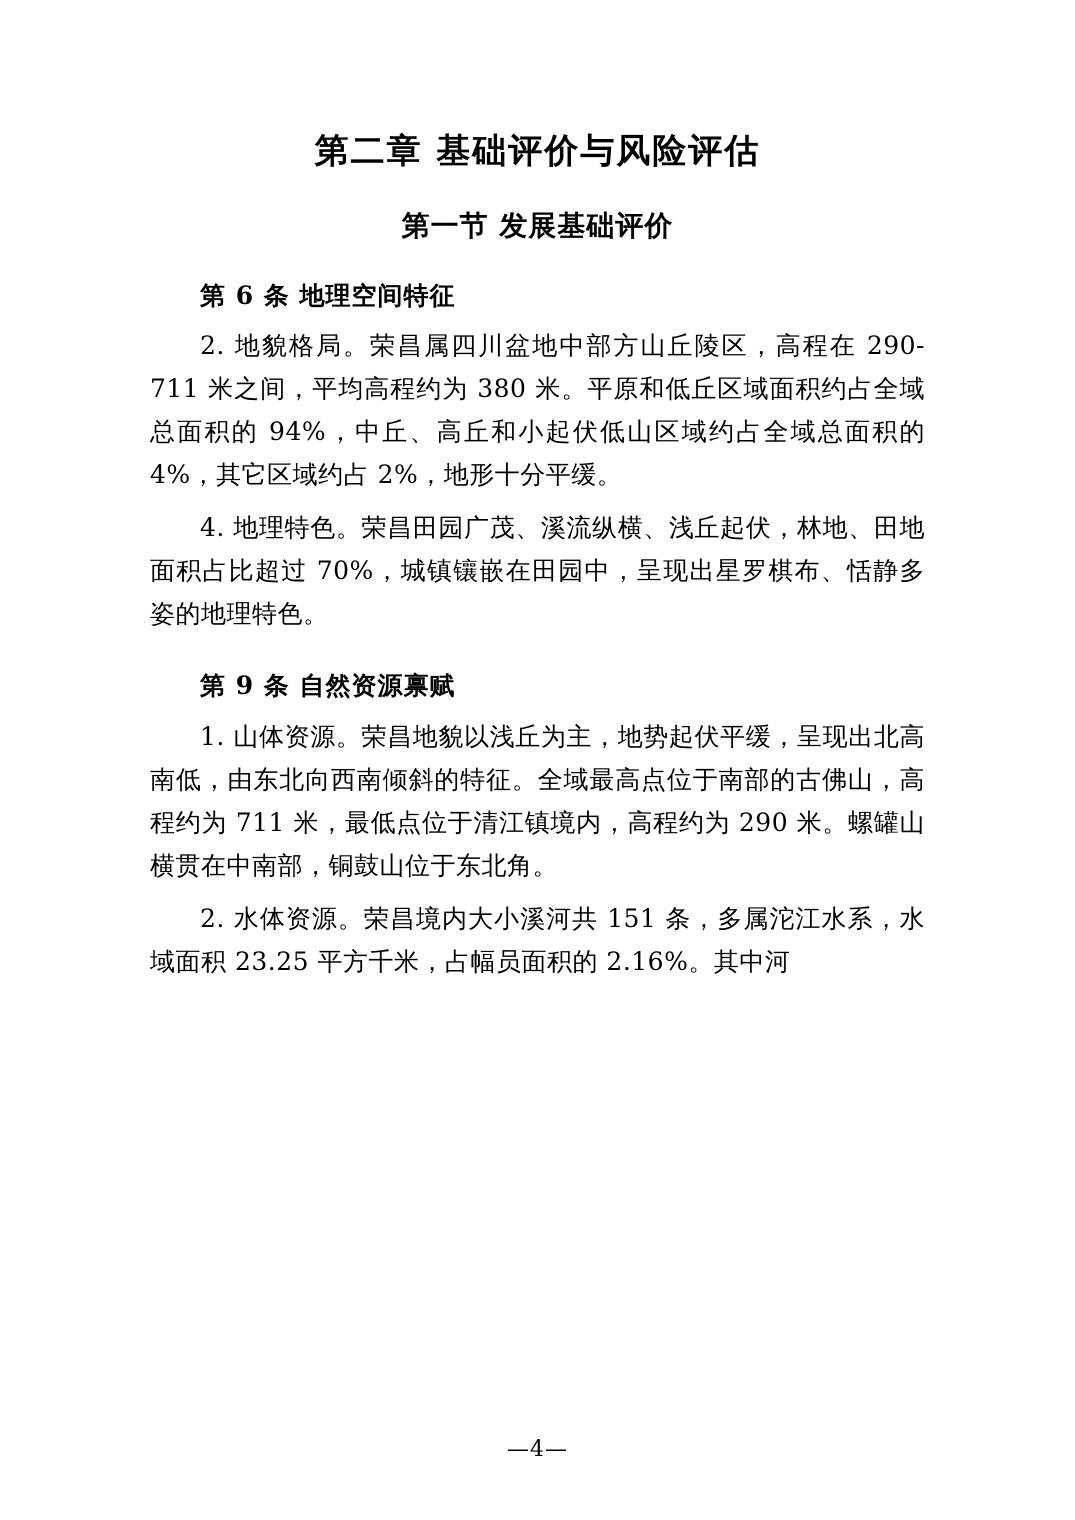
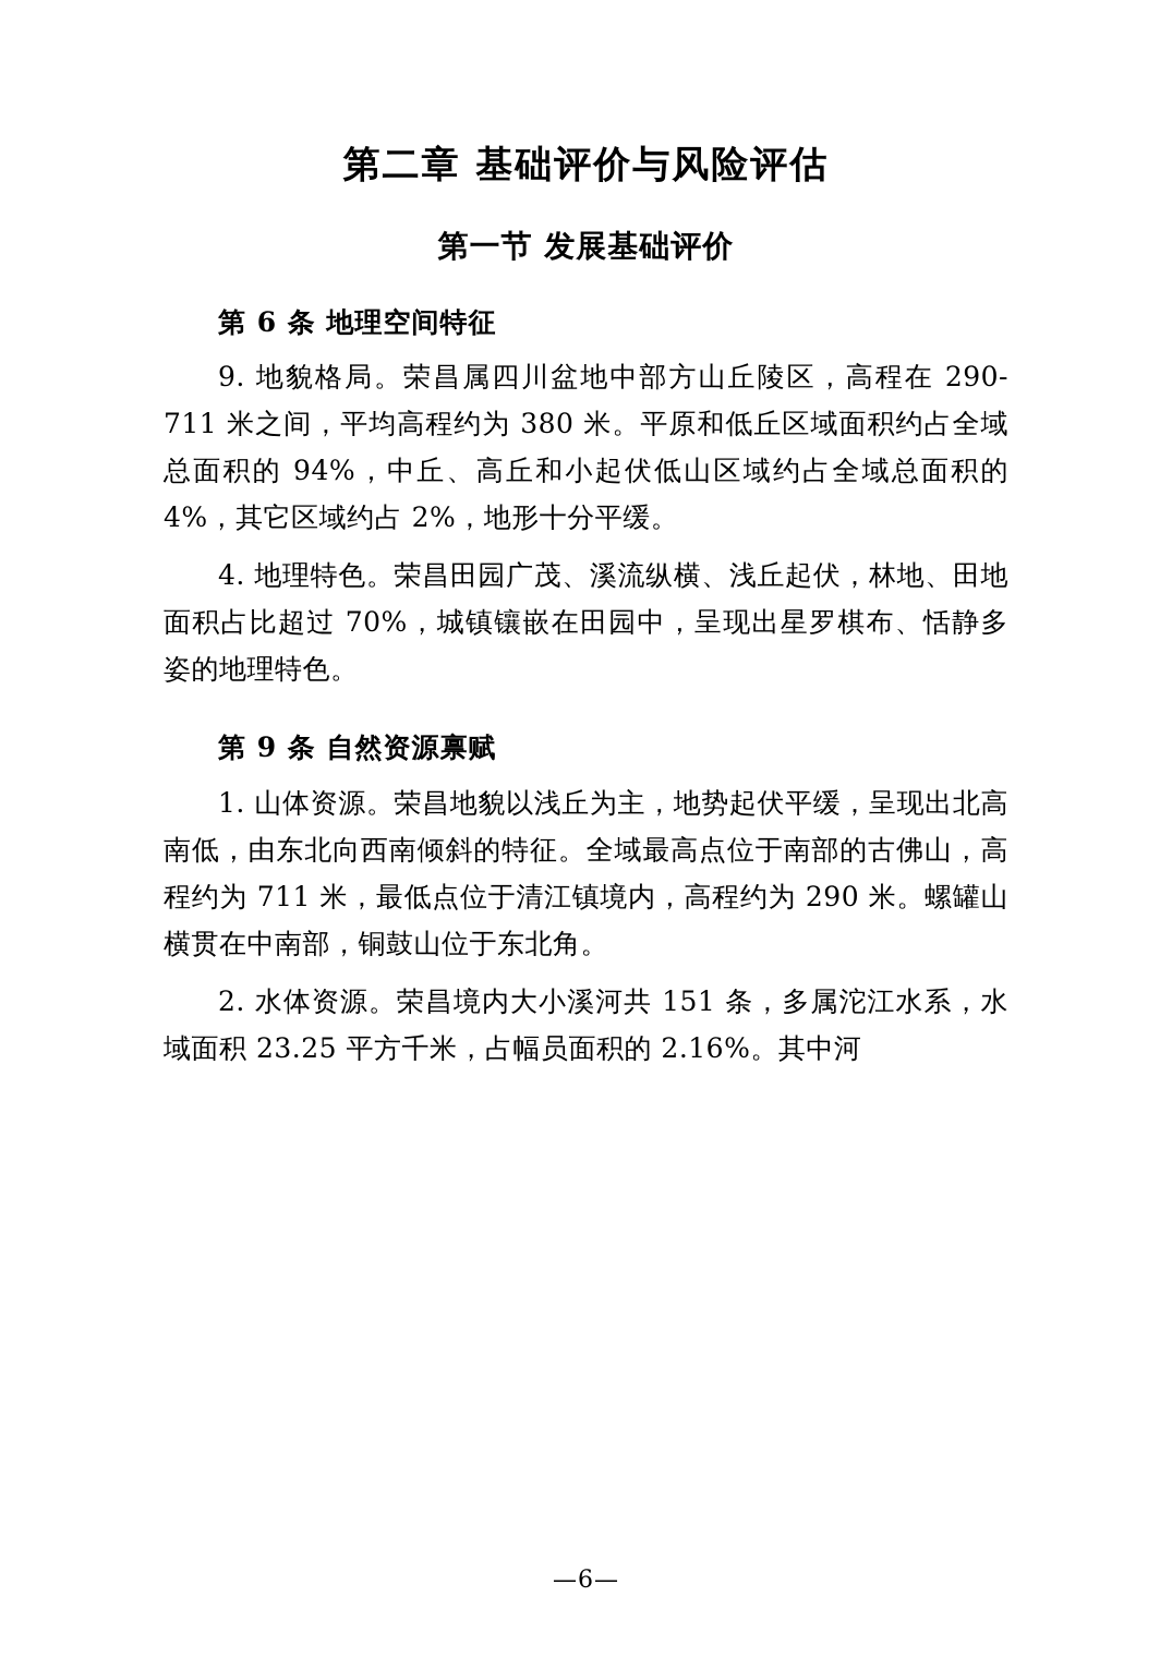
  第二章 基础评价与风险评估
  第一节 发展基础评价
  第 6 条 地理空间特征
- 2. 地貌格局。荣昌属四川盆地中部方山丘陵区，高程在 290-711 米之间，平均高程约为 380 米。平原和低丘区域面积约占全域总面积的 94%，中丘、高丘和小起伏低山区域约占全域总面积的 4%，其它区域约占 2%，地形十分平缓。
+ 9. 地貌格局。荣昌属四川盆地中部方山丘陵区，高程在 290-711 米之间，平均高程约为 380 米。平原和低丘区域面积约占全域总面积的 94%，中丘、高丘和小起伏低山区域约占全域总面积的 4%，其它区域约占 2%，地形十分平缓。
  4. 地理特色。荣昌田园广茂、溪流纵横、浅丘起伏，林地、田地面积占比超过 70%，城镇镶嵌在田园中，呈现出星罗棋布、恬静多姿的地理特色。
  第 9 条 自然资源禀赋
  1. 山体资源。荣昌地貌以浅丘为主，地势起伏平缓，呈现出北高南低，由东北向西南倾斜的特征。全域最高点位于南部的古佛山，高程约为 711 米，最低点位于清江镇境内，高程约为 290 米。螺罐山横贯在中南部，铜鼓山位于东北角。
  2. 水体资源。荣昌境内大小溪河共 151 条，多属沱江水系，水域面积 23.25 平方千米，占幅员面积的 2.16%。其中河
- —4—
+ —6—
